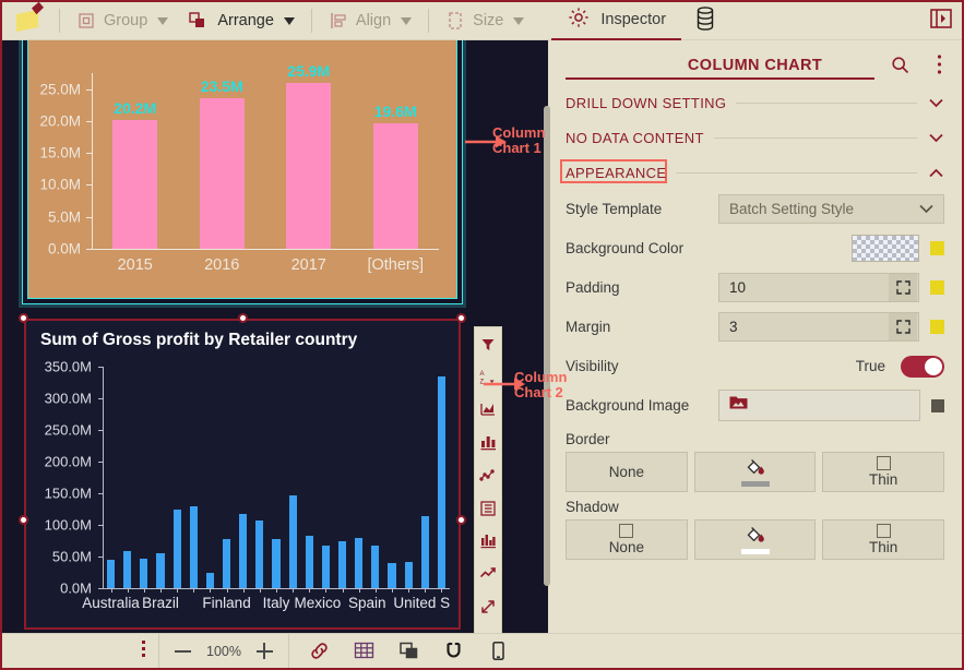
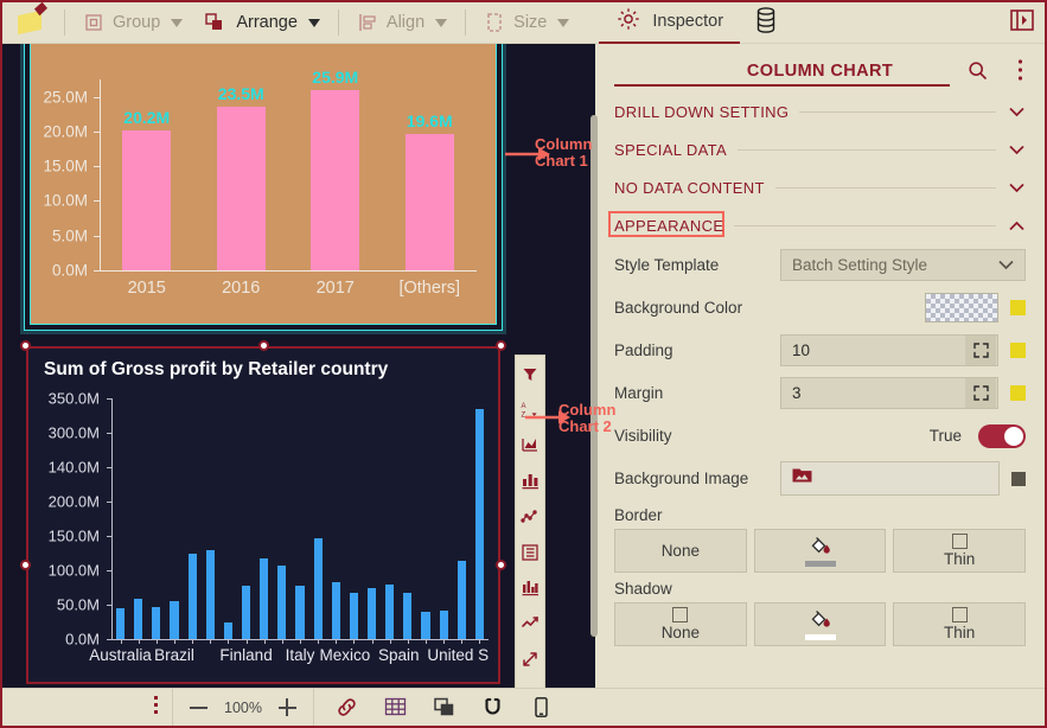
  Group
  Arrange
  Align
  Size
  Inspector
  25.0M
  20.0M
  15.0M
  10.0M
  5.0M
  0.0M
  20.2M
  2015
  23.5M
  2016
  25.9M
  2017
  19.6M
  [Others]
  Sum of Gross profit by Retailer country
  350.0M
  300.0M
- 250.0M
+ 140.0M
  200.0M
  150.0M
  100.0M
  50.0M
  0.0M
  Australia
  Brazil
  Finland
  Italy
  Mexico
  Spain
  United S
  Column
  Chart 1
  Column
  Chart 2
  COLUMN CHART
  DRILL DOWN SETTING
+ SPECIAL DATA
  NO DATA CONTENT
  APPEARANCE
  Style Template
  Batch Setting Style
  Background Color
  Padding
  10
  Margin
  3
  Visibility
  True
  Background Image
  Border
  None
  Thin
  Shadow
  None
  Thin
  100%
